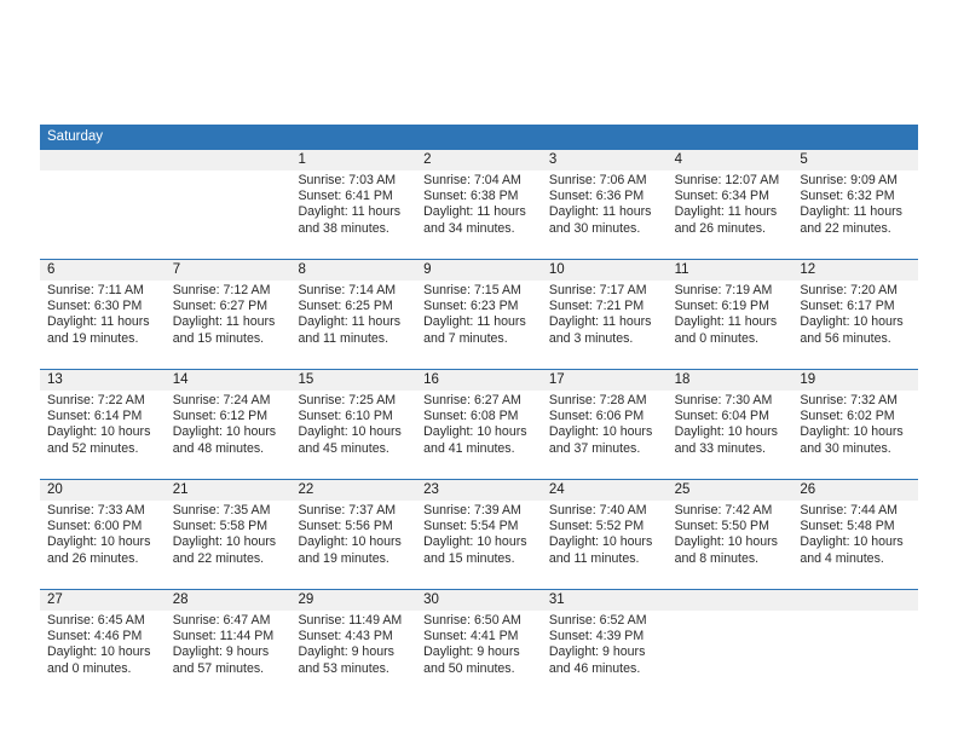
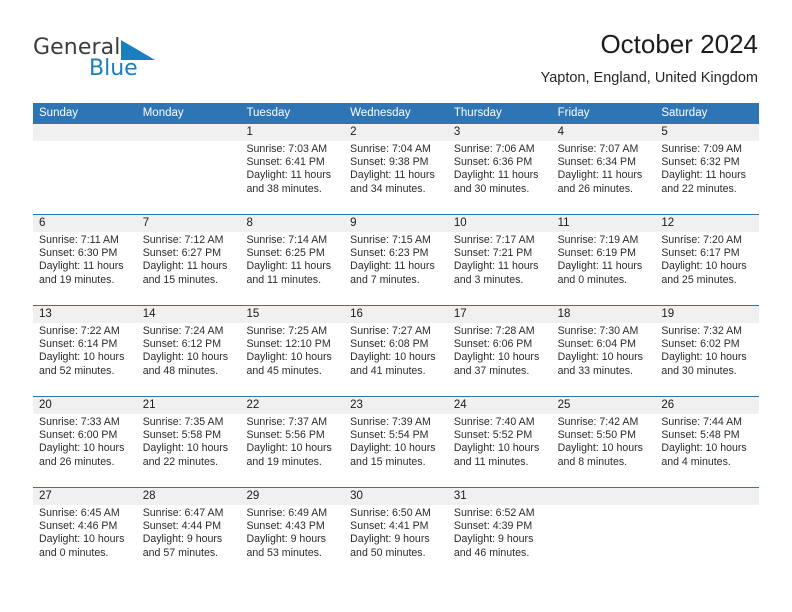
+ General
+ Blue
+ October 2024
+ Yapton, England, United Kingdom
+ Sunday
+ Monday
+ Tuesday
+ Wednesday
+ Thursday
+ Friday
  Saturday
  1
  Sunrise: 7:03 AM
  Sunset: 6:41 PM
  Daylight: 11 hours
  and 38 minutes.
  2
  Sunrise: 7:04 AM
- Sunset: 6:38 PM
+ Sunset: 9:38 PM
  Daylight: 11 hours
  and 34 minutes.
  3
  Sunrise: 7:06 AM
  Sunset: 6:36 PM
  Daylight: 11 hours
  and 30 minutes.
  4
- Sunrise: 12:07 AM
+ Sunrise: 7:07 AM
  Sunset: 6:34 PM
  Daylight: 11 hours
  and 26 minutes.
  5
- Sunrise: 9:09 AM
+ Sunrise: 7:09 AM
  Sunset: 6:32 PM
  Daylight: 11 hours
  and 22 minutes.
  6
  Sunrise: 7:11 AM
  Sunset: 6:30 PM
  Daylight: 11 hours
  and 19 minutes.
  7
  Sunrise: 7:12 AM
  Sunset: 6:27 PM
  Daylight: 11 hours
  and 15 minutes.
  8
  Sunrise: 7:14 AM
  Sunset: 6:25 PM
  Daylight: 11 hours
  and 11 minutes.
  9
  Sunrise: 7:15 AM
  Sunset: 6:23 PM
  Daylight: 11 hours
  and 7 minutes.
  10
  Sunrise: 7:17 AM
  Sunset: 7:21 PM
  Daylight: 11 hours
  and 3 minutes.
  11
  Sunrise: 7:19 AM
  Sunset: 6:19 PM
  Daylight: 11 hours
  and 0 minutes.
  12
  Sunrise: 7:20 AM
  Sunset: 6:17 PM
  Daylight: 10 hours
- and 56 minutes.
+ and 25 minutes.
  13
  Sunrise: 7:22 AM
  Sunset: 6:14 PM
  Daylight: 10 hours
  and 52 minutes.
  14
  Sunrise: 7:24 AM
  Sunset: 6:12 PM
  Daylight: 10 hours
  and 48 minutes.
  15
  Sunrise: 7:25 AM
- Sunset: 6:10 PM
+ Sunset: 12:10 PM
  Daylight: 10 hours
  and 45 minutes.
  16
- Sunrise: 6:27 AM
+ Sunrise: 7:27 AM
  Sunset: 6:08 PM
  Daylight: 10 hours
  and 41 minutes.
  17
  Sunrise: 7:28 AM
  Sunset: 6:06 PM
  Daylight: 10 hours
  and 37 minutes.
  18
  Sunrise: 7:30 AM
  Sunset: 6:04 PM
  Daylight: 10 hours
  and 33 minutes.
  19
  Sunrise: 7:32 AM
  Sunset: 6:02 PM
  Daylight: 10 hours
  and 30 minutes.
  20
  Sunrise: 7:33 AM
  Sunset: 6:00 PM
  Daylight: 10 hours
  and 26 minutes.
  21
  Sunrise: 7:35 AM
  Sunset: 5:58 PM
  Daylight: 10 hours
  and 22 minutes.
  22
  Sunrise: 7:37 AM
  Sunset: 5:56 PM
  Daylight: 10 hours
  and 19 minutes.
  23
  Sunrise: 7:39 AM
  Sunset: 5:54 PM
  Daylight: 10 hours
  and 15 minutes.
  24
  Sunrise: 7:40 AM
  Sunset: 5:52 PM
  Daylight: 10 hours
  and 11 minutes.
  25
  Sunrise: 7:42 AM
  Sunset: 5:50 PM
  Daylight: 10 hours
  and 8 minutes.
  26
  Sunrise: 7:44 AM
  Sunset: 5:48 PM
  Daylight: 10 hours
  and 4 minutes.
  27
  Sunrise: 6:45 AM
  Sunset: 4:46 PM
  Daylight: 10 hours
  and 0 minutes.
  28
  Sunrise: 6:47 AM
- Sunset: 11:44 PM
+ Sunset: 4:44 PM
  Daylight: 9 hours
  and 57 minutes.
  29
- Sunrise: 11:49 AM
+ Sunrise: 6:49 AM
  Sunset: 4:43 PM
  Daylight: 9 hours
  and 53 minutes.
  30
  Sunrise: 6:50 AM
  Sunset: 4:41 PM
  Daylight: 9 hours
  and 50 minutes.
  31
  Sunrise: 6:52 AM
  Sunset: 4:39 PM
  Daylight: 9 hours
  and 46 minutes.
